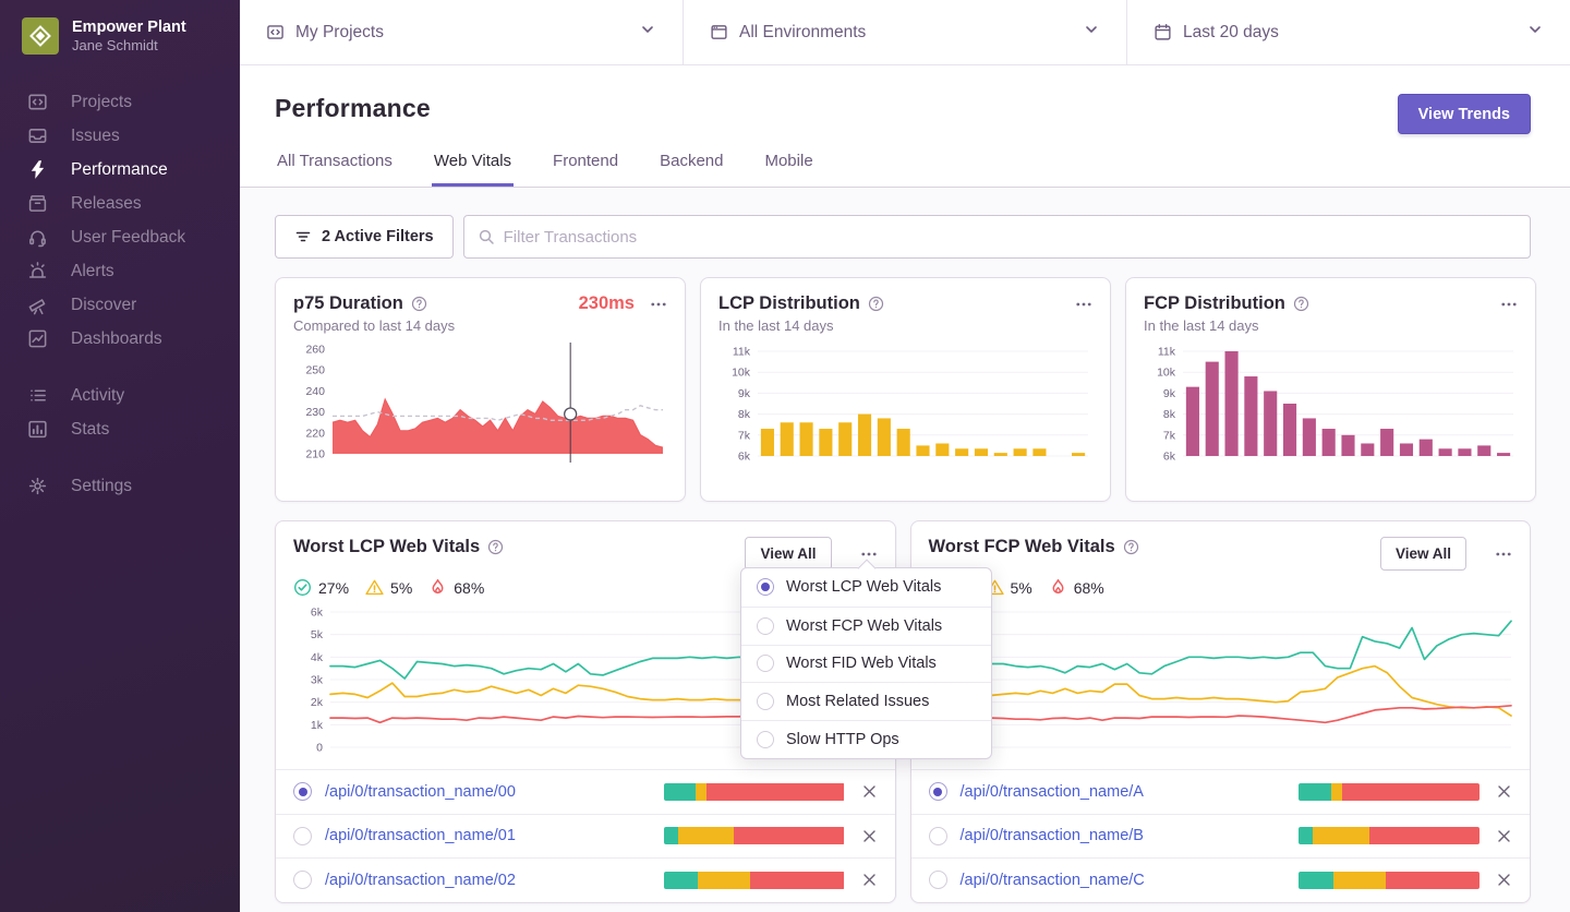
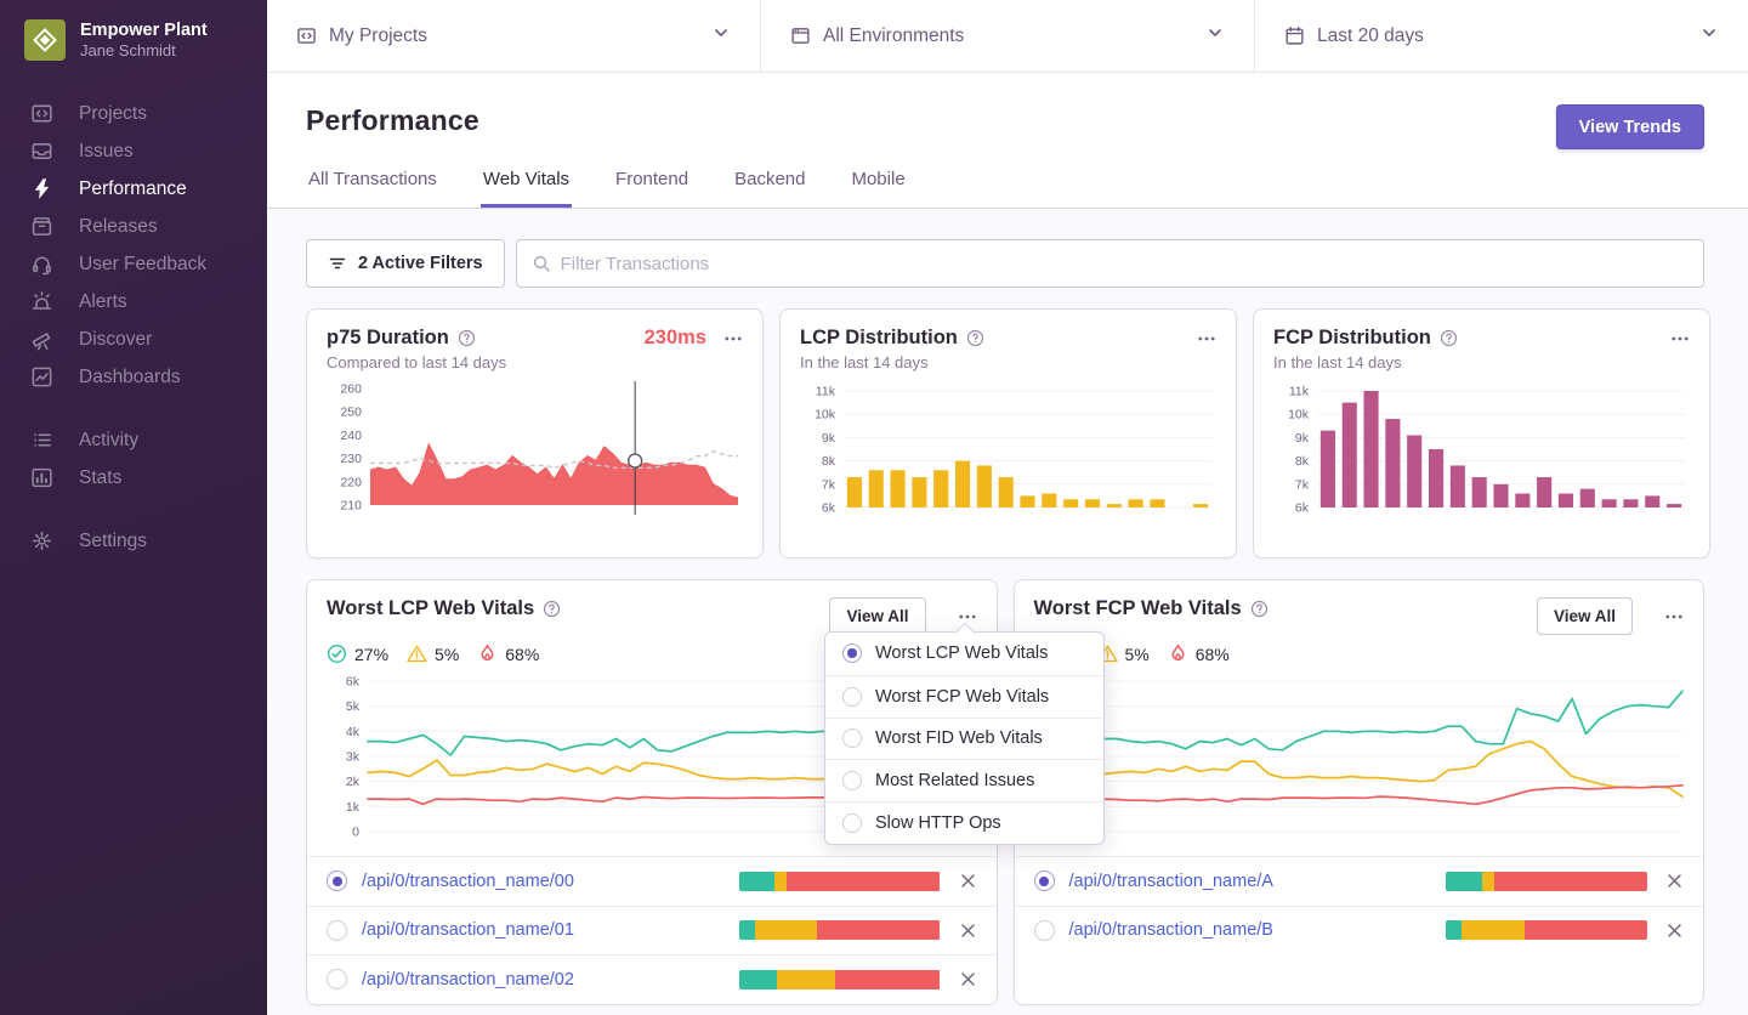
  Empower Plant
  Jane Schmidt
  Projects
  Issues
  Performance
  Releases
  User Feedback
  Alerts
  Discover
  Dashboards
  Activity
  Stats
  Settings
  My Projects
  All Environments
  Last 20 days
  Performance
  View Trends
  All Transactions
  Web Vitals
  Frontend
  Backend
  Mobile
  2 Active Filters
  Filter Transactions
  p75 Duration
  230ms
  Compared to last 14 days
  210
  220
  230
  240
  250
  260
  LCP Distribution
  In the last 14 days
  6k
  7k
  8k
  9k
  10k
  11k
  FCP Distribution
  In the last 14 days
  6k
  7k
  8k
  9k
  10k
  11k
  Worst LCP Web Vitals
  View All
  27%
  5%
  68%
  0
  1k
  2k
  3k
  4k
  5k
  6k
  /api/0/transaction_name/00
  /api/0/transaction_name/01
  /api/0/transaction_name/02
  Worst FCP Web Vitals
  View All
  5%
  68%
  /api/0/transaction_name/A
  /api/0/transaction_name/B
- /api/0/transaction_name/C
  Worst LCP Web Vitals
  Worst FCP Web Vitals
  Worst FID Web Vitals
  Most Related Issues
  Slow HTTP Ops
